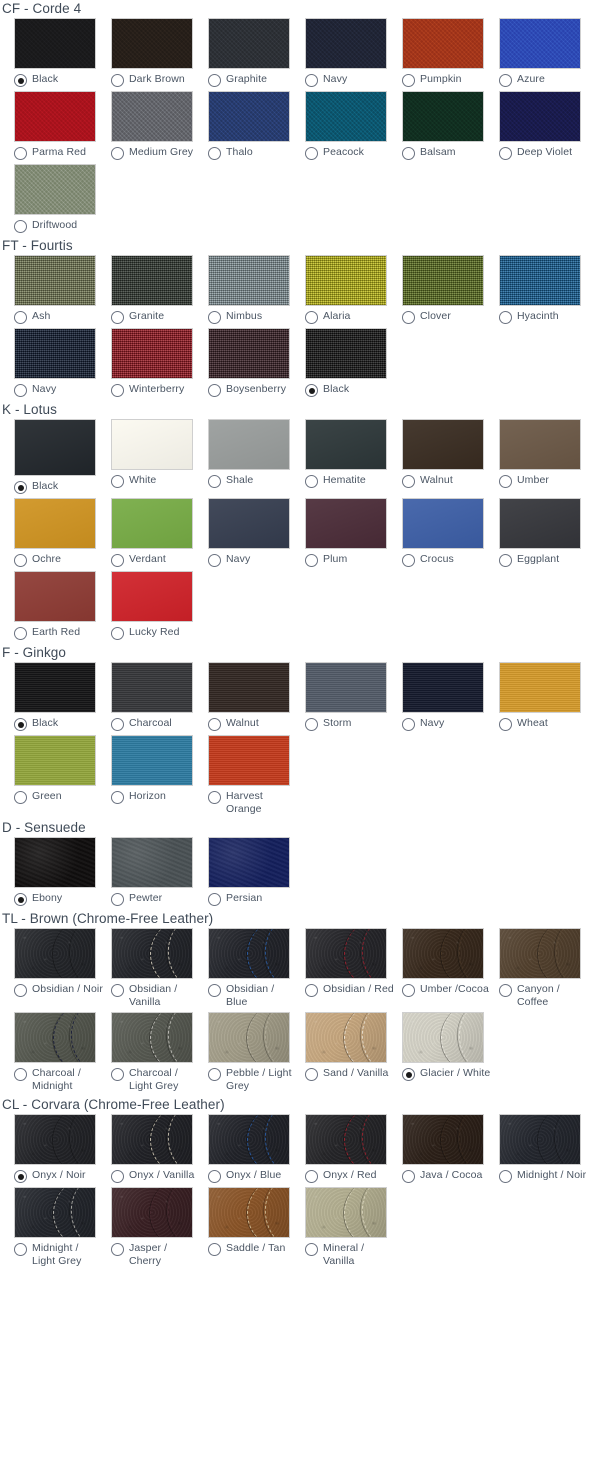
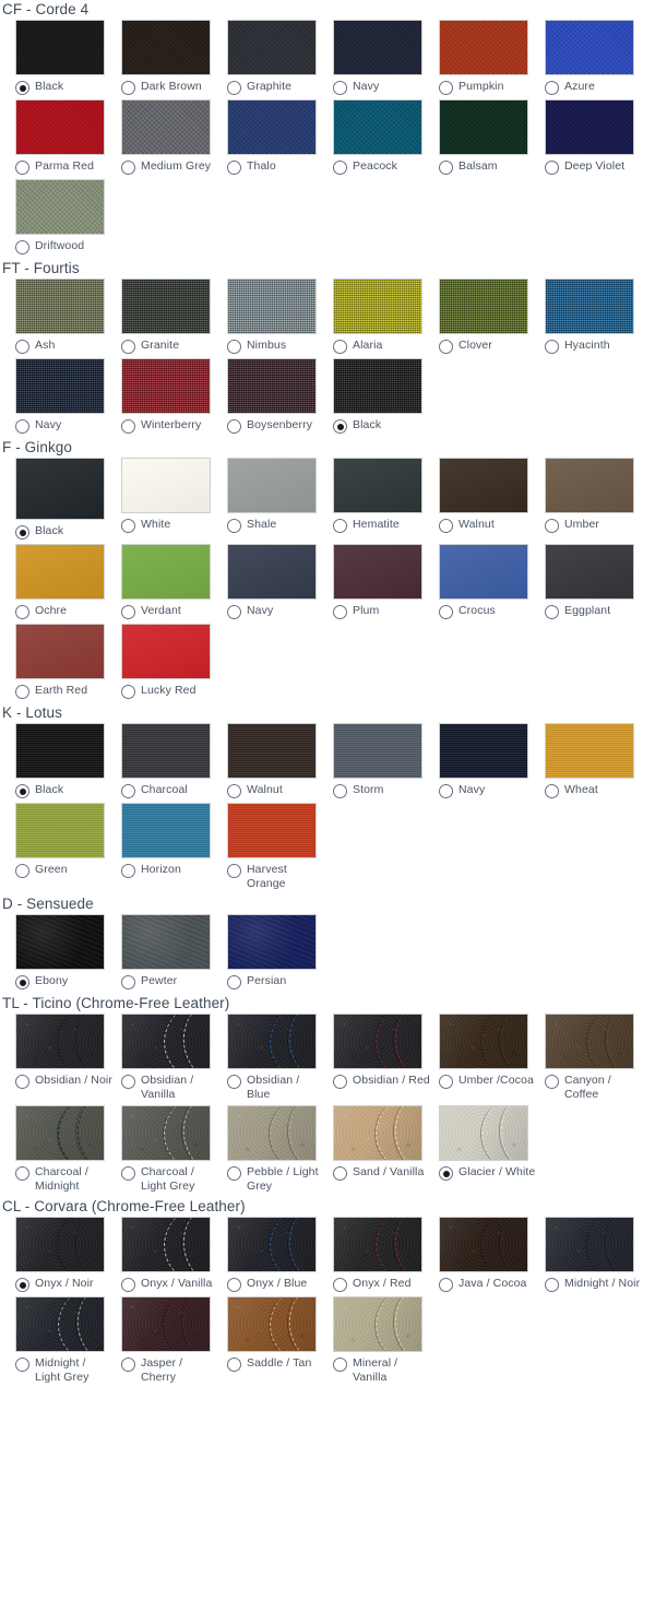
  CF - Corde 4
  Black
  Dark Brown
  Graphite
  Navy
  Pumpkin
  Azure
  Parma Red
  Medium Grey
  Thalo
  Peacock
  Balsam
  Deep Violet
  Driftwood
  FT - Fourtis
  Ash
  Granite
  Nimbus
  Alaria
  Clover
  Hyacinth
  Navy
  Winterberry
  Boysenberry
  Black
- K - Lotus
+ F - Ginkgo
  Black
  White
  Shale
  Hematite
  Walnut
  Umber
  Ochre
  Verdant
  Navy
  Plum
  Crocus
  Eggplant
  Earth Red
  Lucky Red
- F - Ginkgo
+ K - Lotus
  Black
  Charcoal
  Walnut
  Storm
  Navy
  Wheat
  Green
  Horizon
  Harvest Orange
  D - Sensuede
  Ebony
  Pewter
  Persian
- TL - Brown (Chrome-Free Leather)
+ TL - Ticino (Chrome-Free Leather)
  Obsidian / Noir
  Obsidian / Vanilla
  Obsidian / Blue
  Obsidian / Red
  Umber /Cocoa
  Canyon / Coffee
  Charcoal / Midnight
  Charcoal / Light Grey
  Pebble / Light Grey
  Sand / Vanilla
  Glacier / White
  CL - Corvara (Chrome-Free Leather)
  Onyx / Noir
  Onyx / Vanilla
  Onyx / Blue
  Onyx / Red
  Java / Cocoa
  Midnight / Noir
  Midnight / Light Grey
  Jasper / Cherry
  Saddle / Tan
  Mineral / Vanilla
